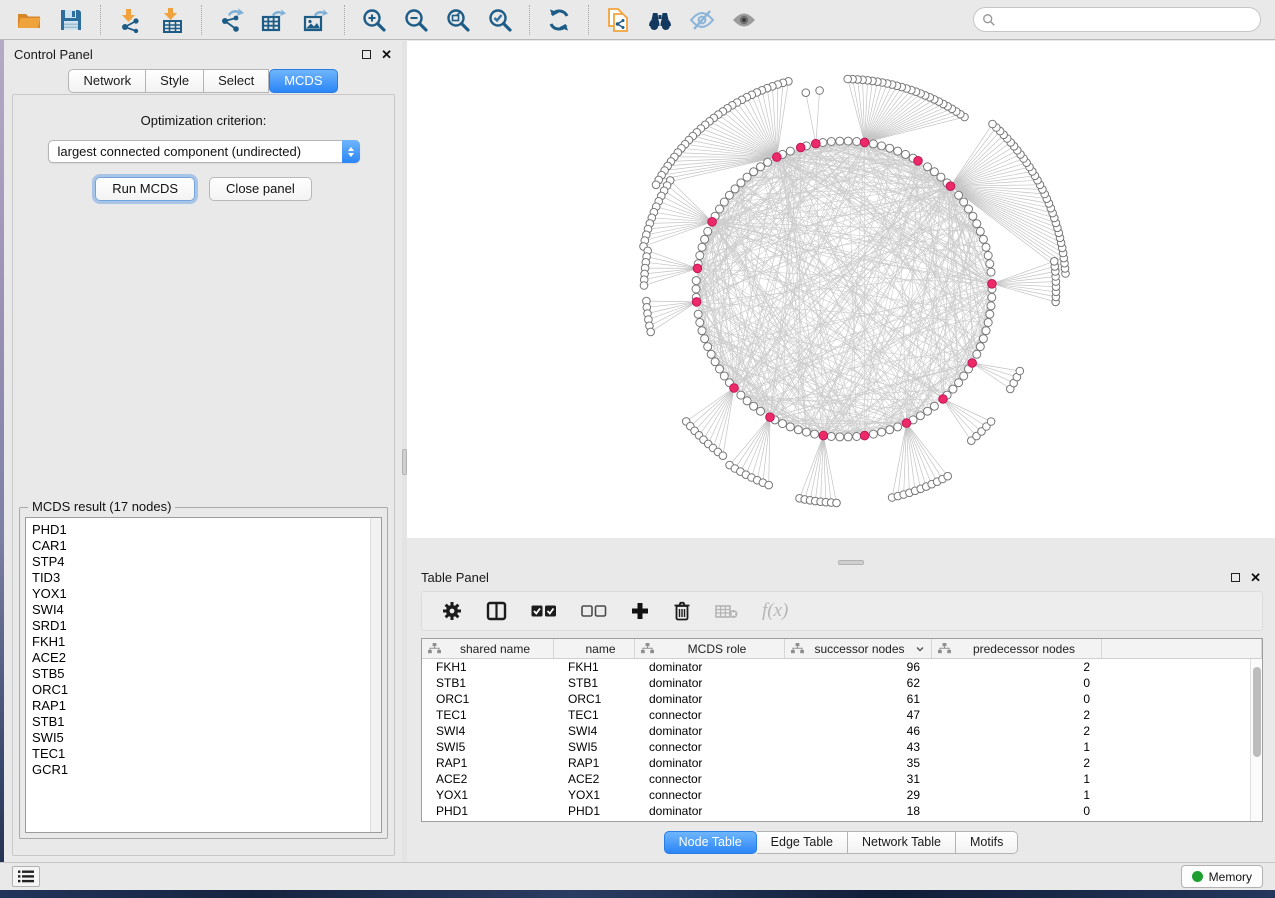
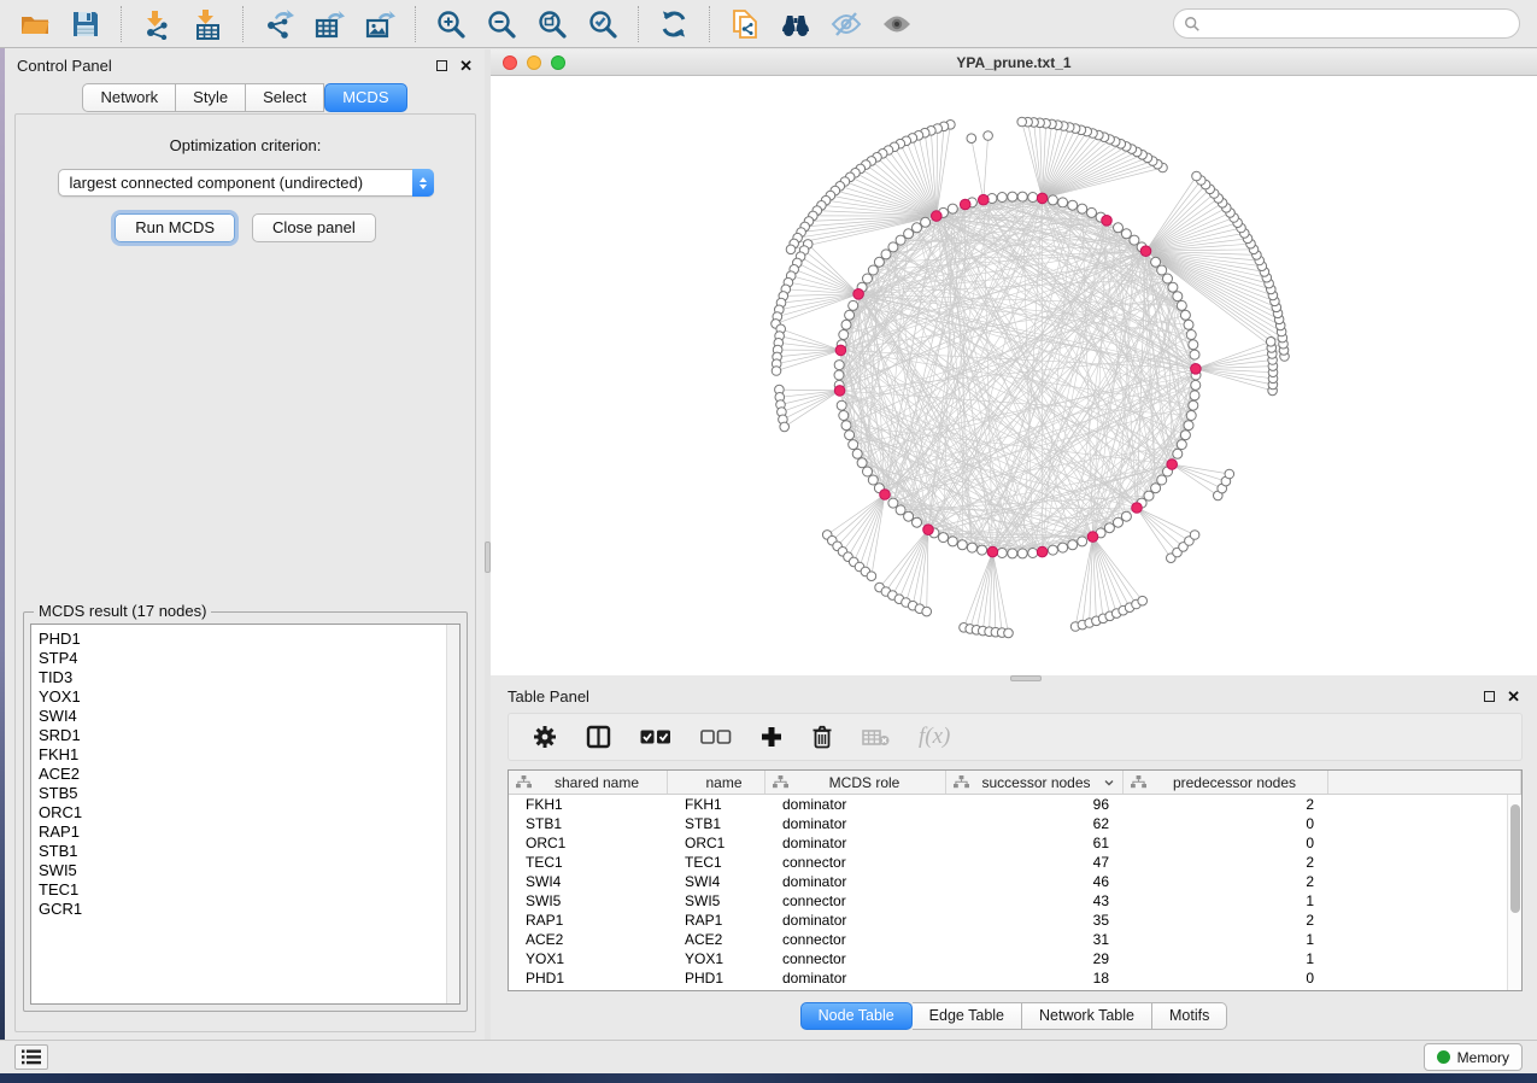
  Control Panel
  ✕
  Network
  Style
  Select
  MCDS
  Optimization criterion:
  largest connected component (undirected)
  Run MCDS
  Close panel
  MCDS result (17 nodes)
  PHD1
- CAR1
  STP4
  TID3
  YOX1
  SWI4
  SRD1
  FKH1
  ACE2
  STB5
  ORC1
  RAP1
  STB1
  SWI5
  TEC1
  GCR1
+ YPA_prune.txt_1
  Table Panel
  ✕
  f(x)
  shared name
  name
  MCDS role
  successor nodes
  predecessor nodes
  FKH1
  FKH1
  dominator
  96
  2
  STB1
  STB1
  dominator
  62
  0
  ORC1
  ORC1
  dominator
  61
  0
  TEC1
  TEC1
  connector
  47
  2
  SWI4
  SWI4
  dominator
  46
  2
  SWI5
  SWI5
  connector
  43
  1
  RAP1
  RAP1
  dominator
  35
  2
  ACE2
  ACE2
  connector
  31
  1
  YOX1
  YOX1
  connector
  29
  1
  PHD1
  PHD1
  dominator
  18
  0
  Node Table
  Edge Table
  Network Table
  Motifs
  Memory
